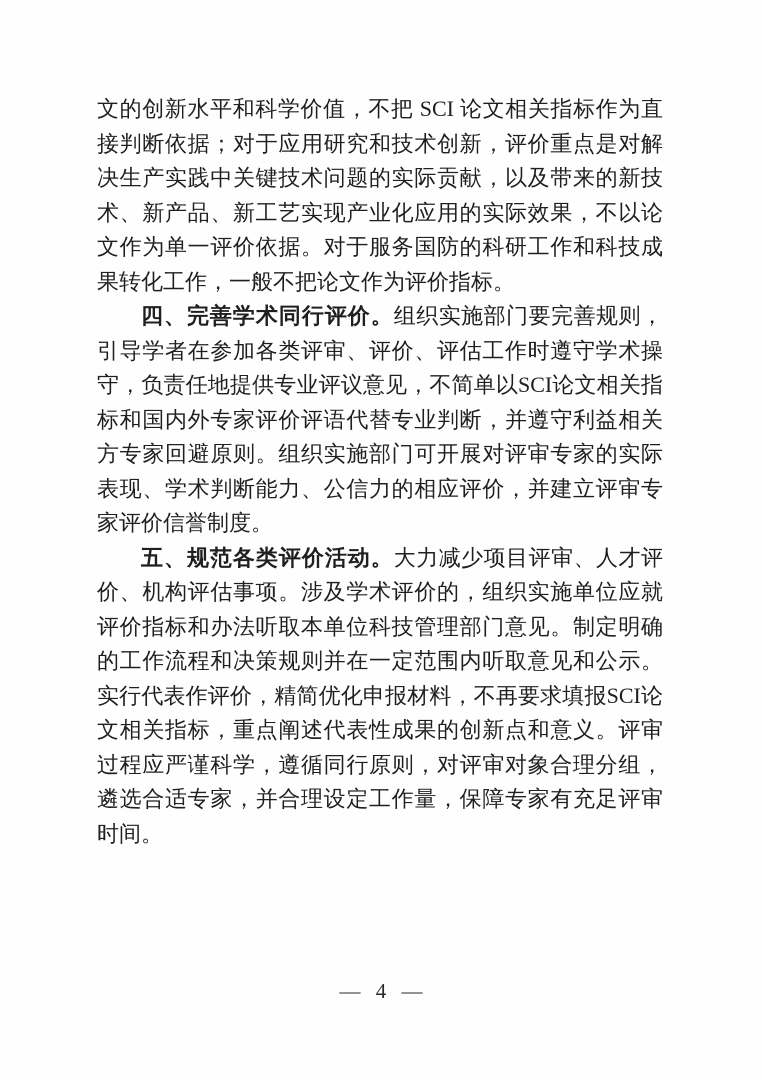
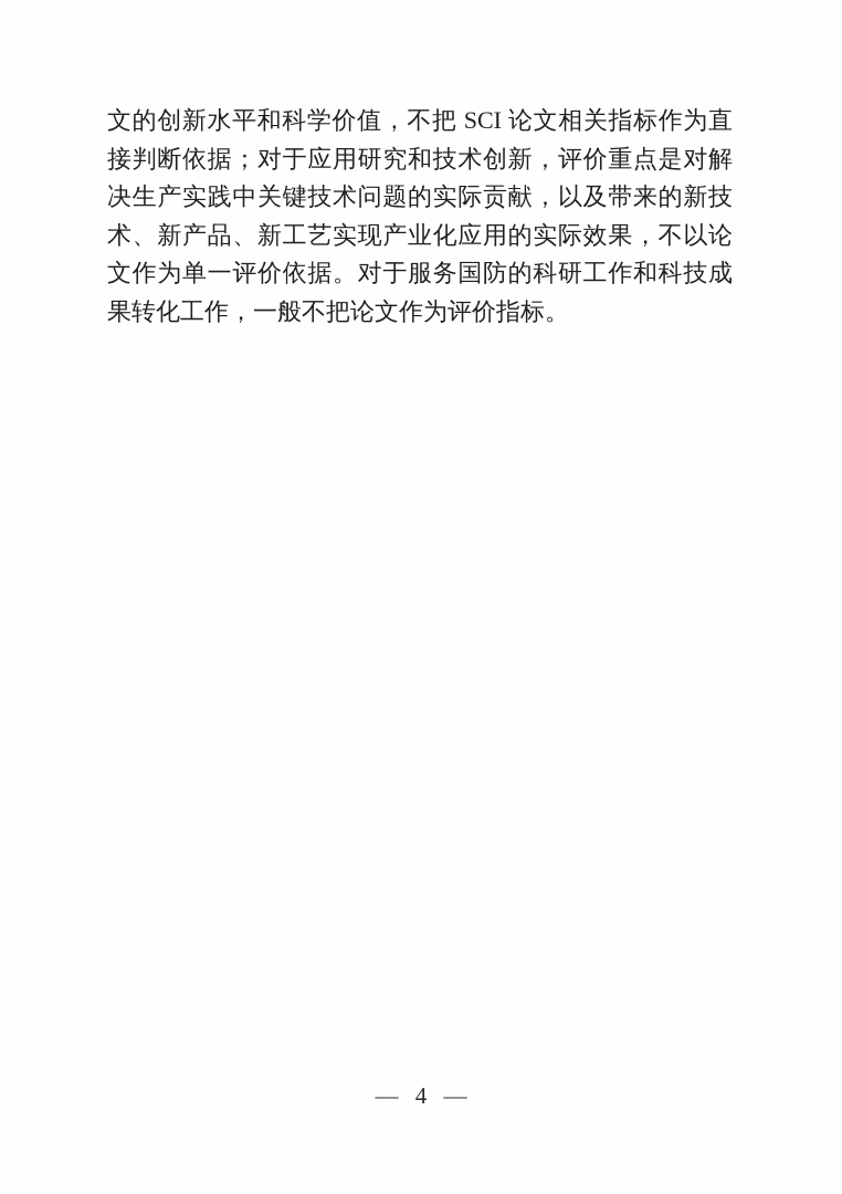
  文的创新水平和科学价值，不把 SCI 论文相关指标作为直接判断依据；对于应用研究和技术创新，评价重点是对解决生产实践中关键技术问题的实际贡献，以及带来的新技术、新产品、新工艺实现产业化应用的实际效果，不以论文作为单一评价依据。对于服务国防的科研工作和科技成果转化工作，一般不把论文作为评价指标。
- 四、完善学术同行评价。组织实施部门要完善规则，引导学者在参加各类评审、评价、评估工作时遵守学术操守，负责任地提供专业评议意见，不简单以SCI论文相关指标和国内外专家评价评语代替专业判断，并遵守利益相关方专家回避原则。组织实施部门可开展对评审专家的实际表现、学术判断能力、公信力的相应评价，并建立评审专家评价信誉制度。
- 五、规范各类评价活动。大力减少项目评审、人才评价、机构评估事项。涉及学术评价的，组织实施单位应就评价指标和办法听取本单位科技管理部门意见。制定明确的工作流程和决策规则并在一定范围内听取意见和公示。实行代表作评价，精简优化申报材料，不再要求填报SCI论文相关指标，重点阐述代表性成果的创新点和意义。评审过程应严谨科学，遵循同行原则，对评审对象合理分组，遴选合适专家，并合理设定工作量，保障专家有充足评审时间。
  — 4 —
